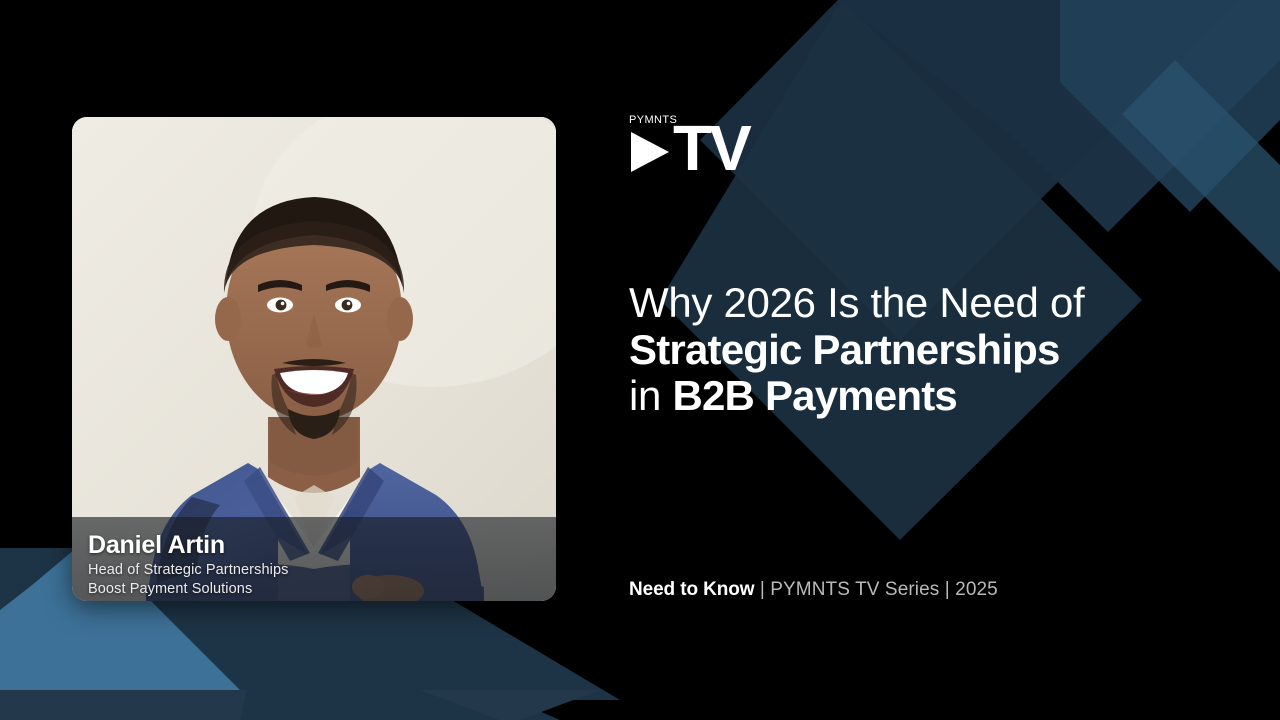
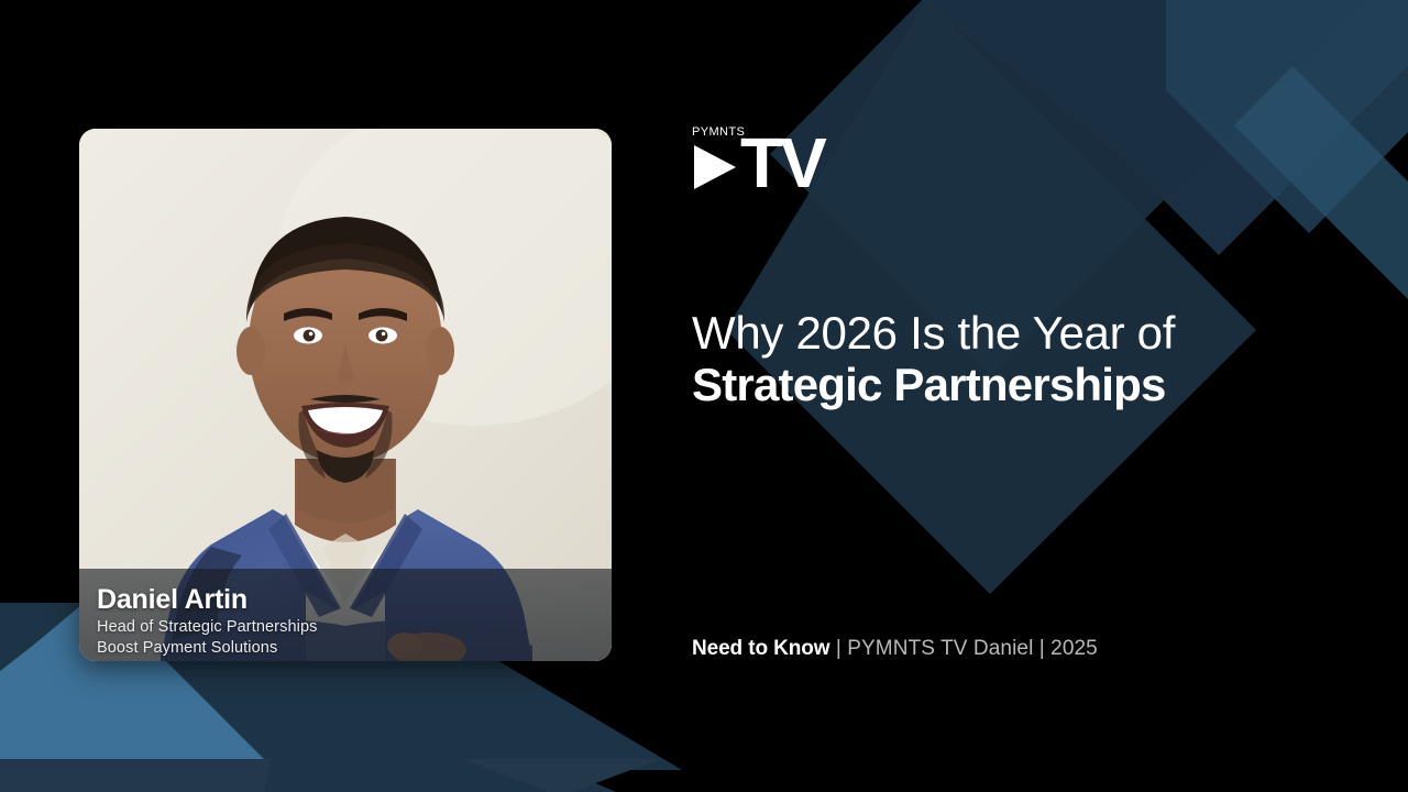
  Daniel Artin
  Head of Strategic Partnerships
  Boost Payment Solutions
  PYMNTS
  TV
- Why 2026 Is the Need of
+ Why 2026 Is the Year of
  Strategic Partnerships
- in B2B Payments
- Need to Know | PYMNTS TV Series | 2025
+ Need to Know | PYMNTS TV Daniel | 2025
